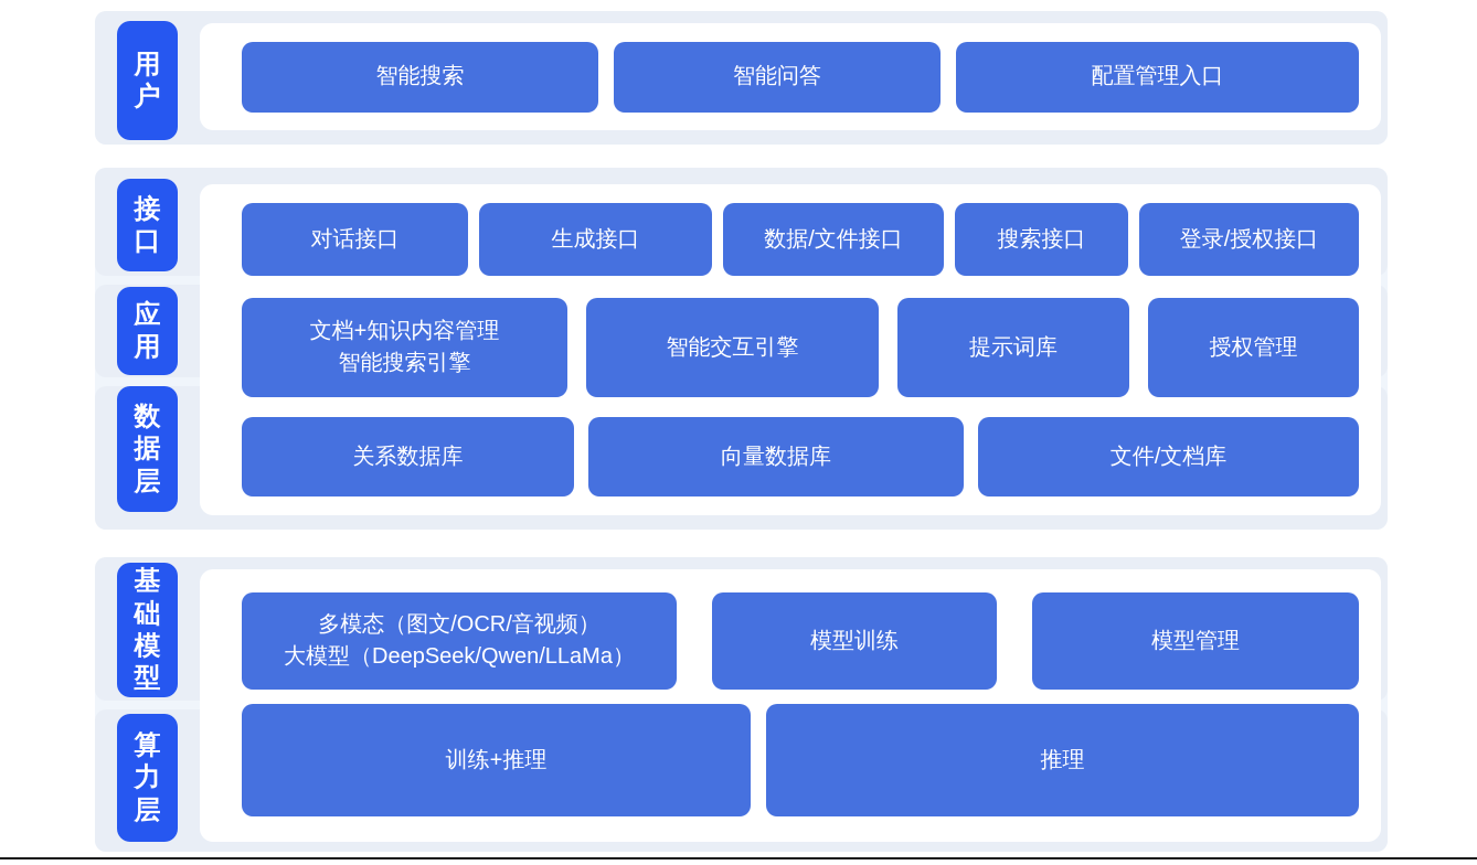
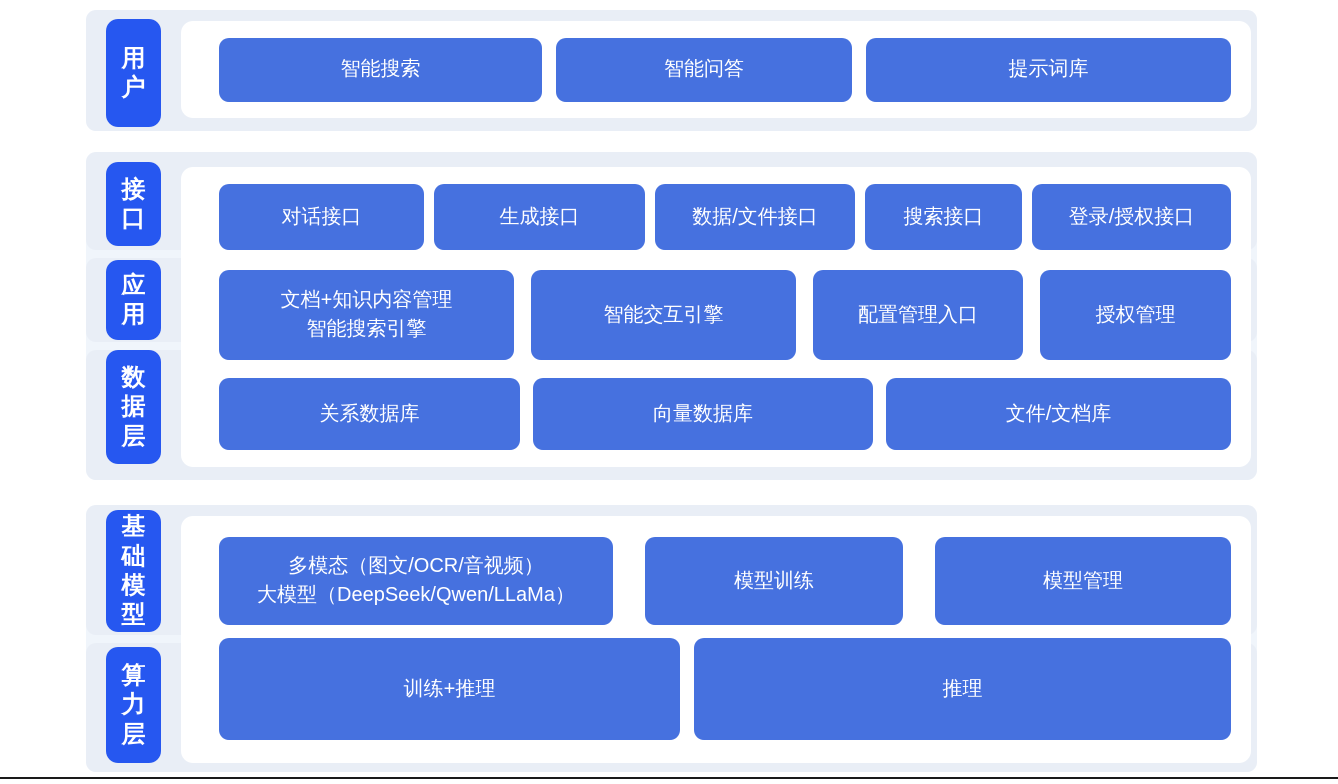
  用户
  智能搜索
  智能问答
- 配置管理入口
+ 提示词库
  接口
  应用
  数据层
  对话接口
  生成接口
  数据/文件接口
  搜索接口
  登录/授权接口
  文档+知识内容管理
  智能搜索引擎
  智能交互引擎
- 提示词库
+ 配置管理入口
  授权管理
  关系数据库
  向量数据库
  文件/文档库
  基础模型
  算力层
  多模态（图文/OCR/音视频）
  大模型（DeepSeek/Qwen/LLaMa）
  模型训练
  模型管理
  训练+推理
  推理
